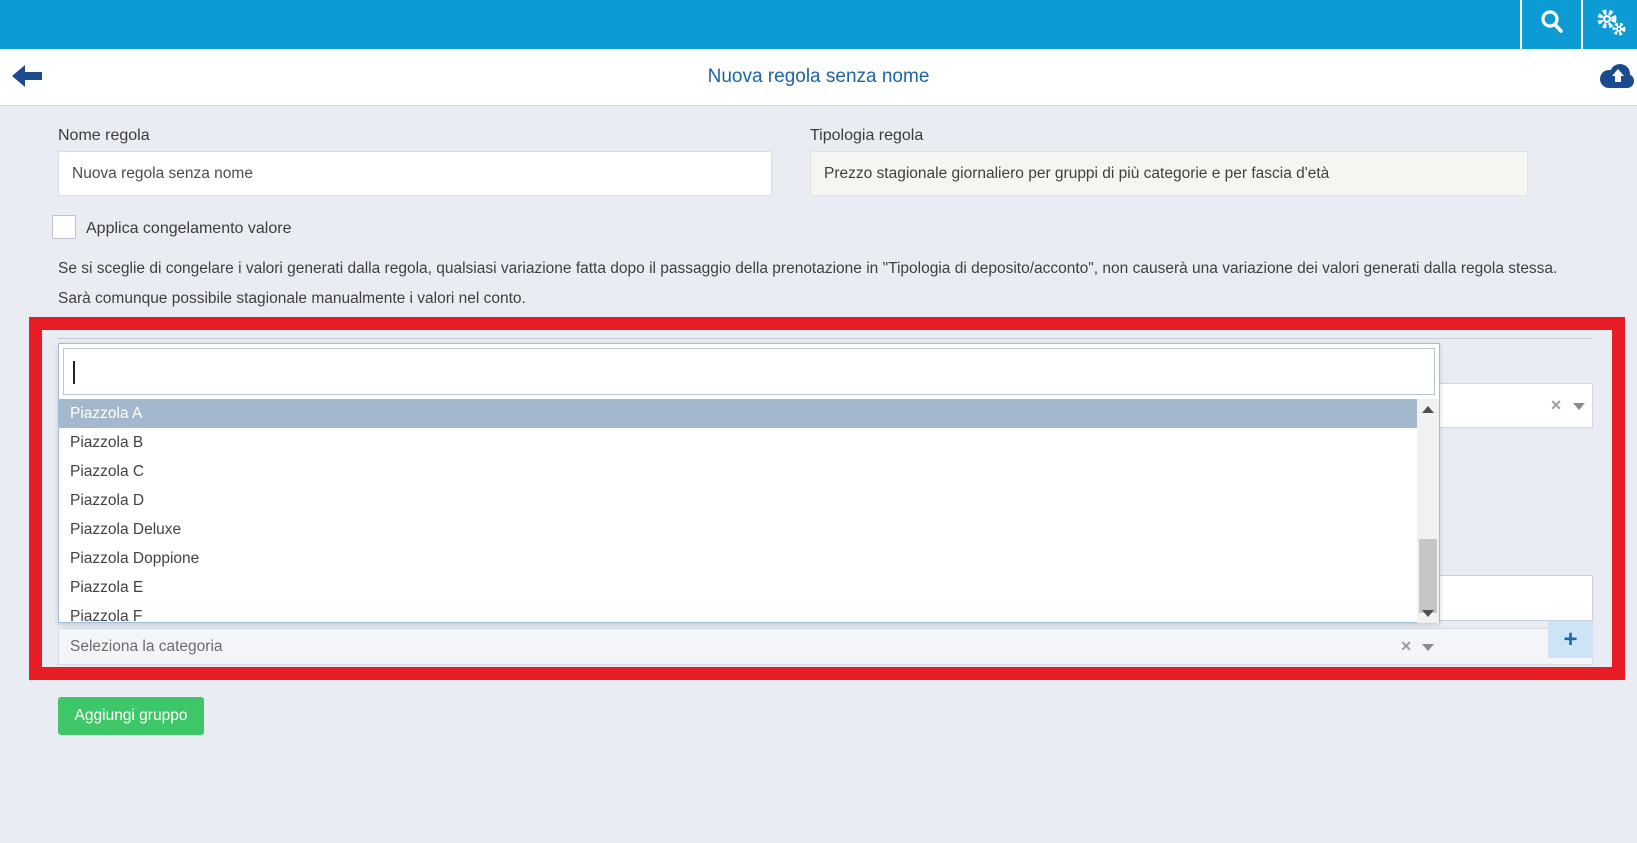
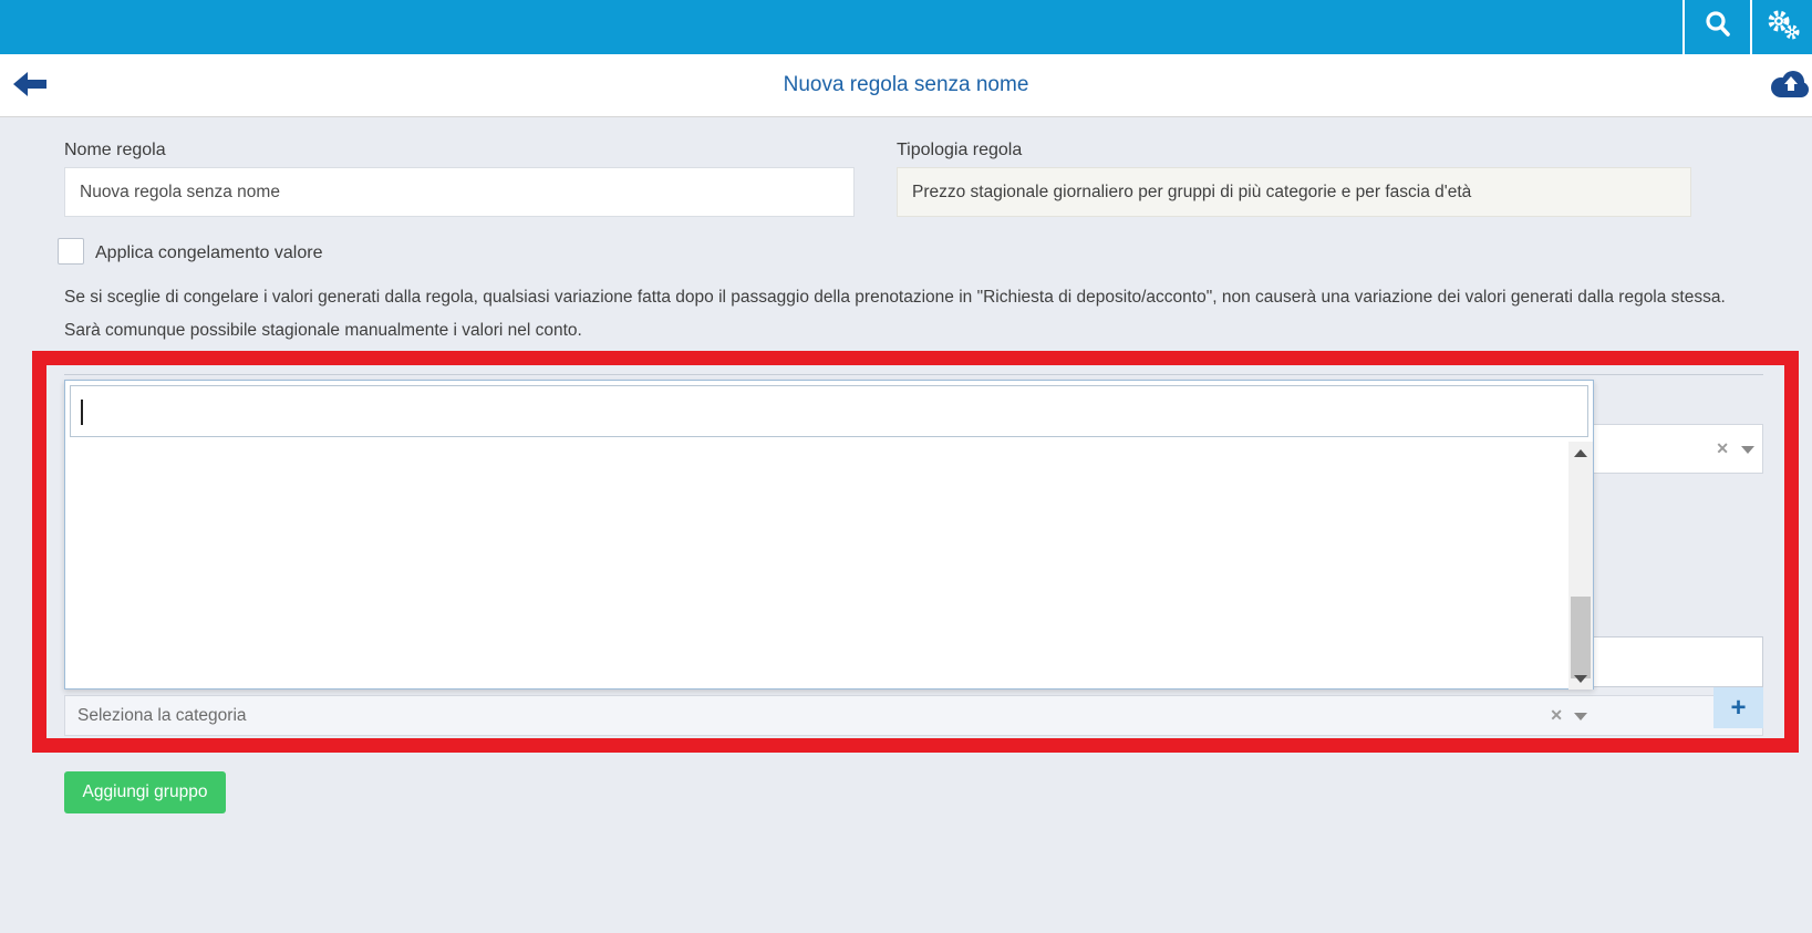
  Nuova regola senza nome
  Nome regola
  Nuova regola senza nome
  Tipologia regola
  Prezzo stagionale giornaliero per gruppi di più categorie e per fascia d'età
  Applica congelamento valore
- Se si sceglie di congelare i valori generati dalla regola, qualsiasi variazione fatta dopo il passaggio della prenotazione in "Tipologia di deposito/acconto", non causerà una variazione dei valori generati dalla regola stessa.
+ Se si sceglie di congelare i valori generati dalla regola, qualsiasi variazione fatta dopo il passaggio della prenotazione in "Richiesta di deposito/acconto", non causerà una variazione dei valori generati dalla regola stessa.
  Sarà comunque possibile stagionale manualmente i valori nel conto.
  ✕
  Seleziona la categoria
  ✕
  +
- Piazzola A
- Piazzola B
- Piazzola C
- Piazzola D
- Piazzola Deluxe
- Piazzola Doppione
- Piazzola E
- Piazzola F
  Aggiungi gruppo
